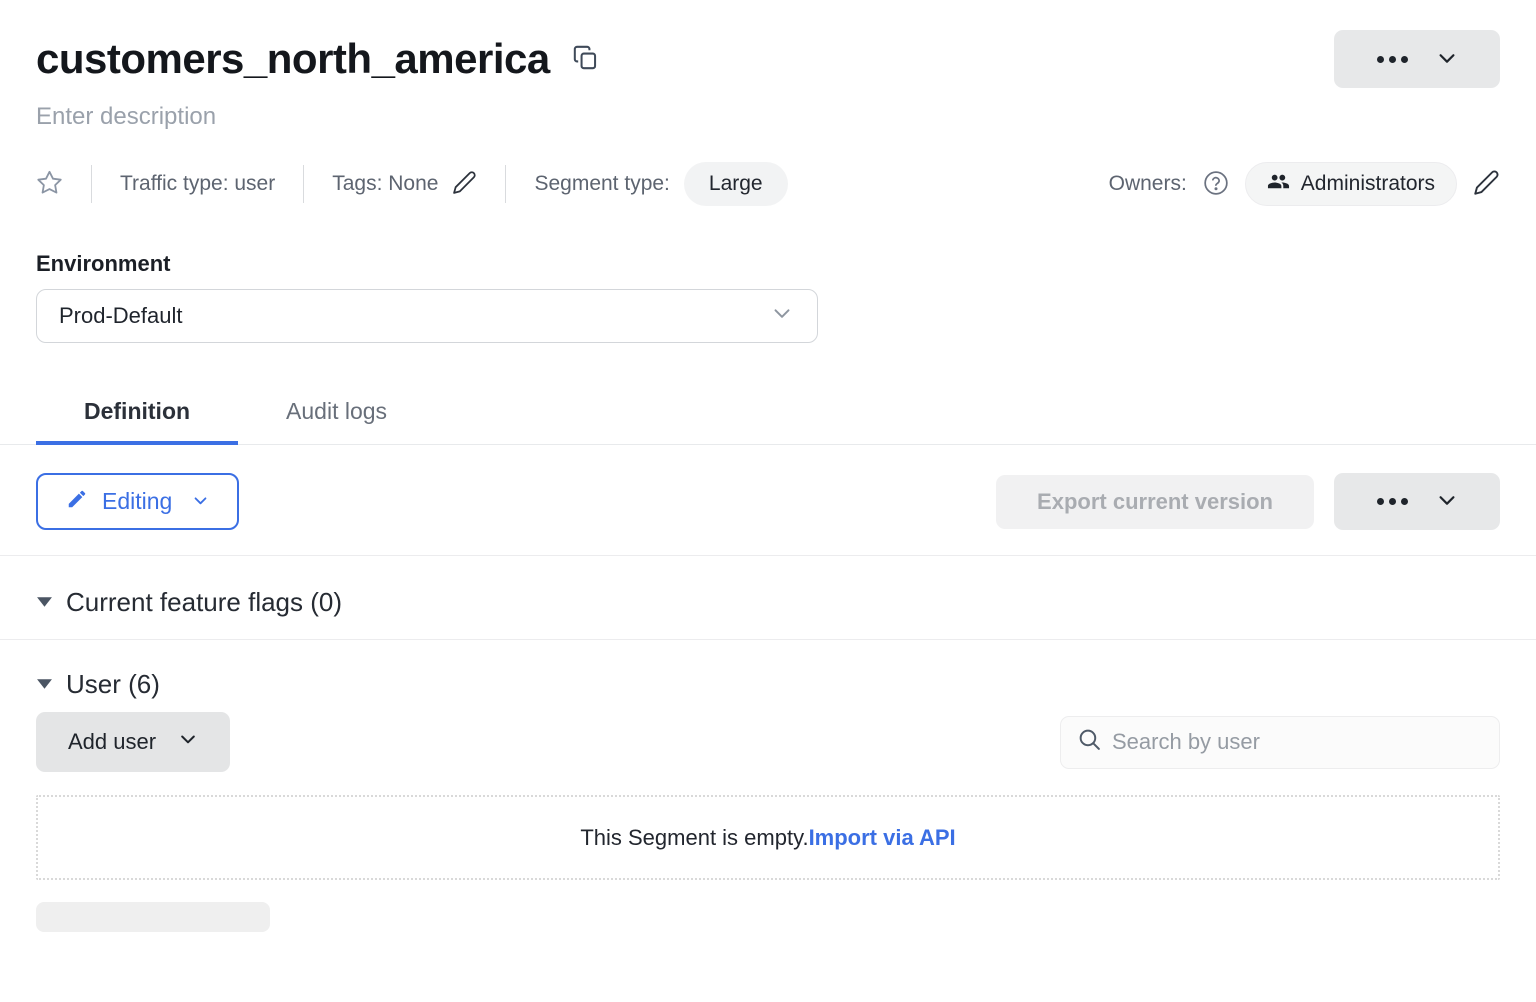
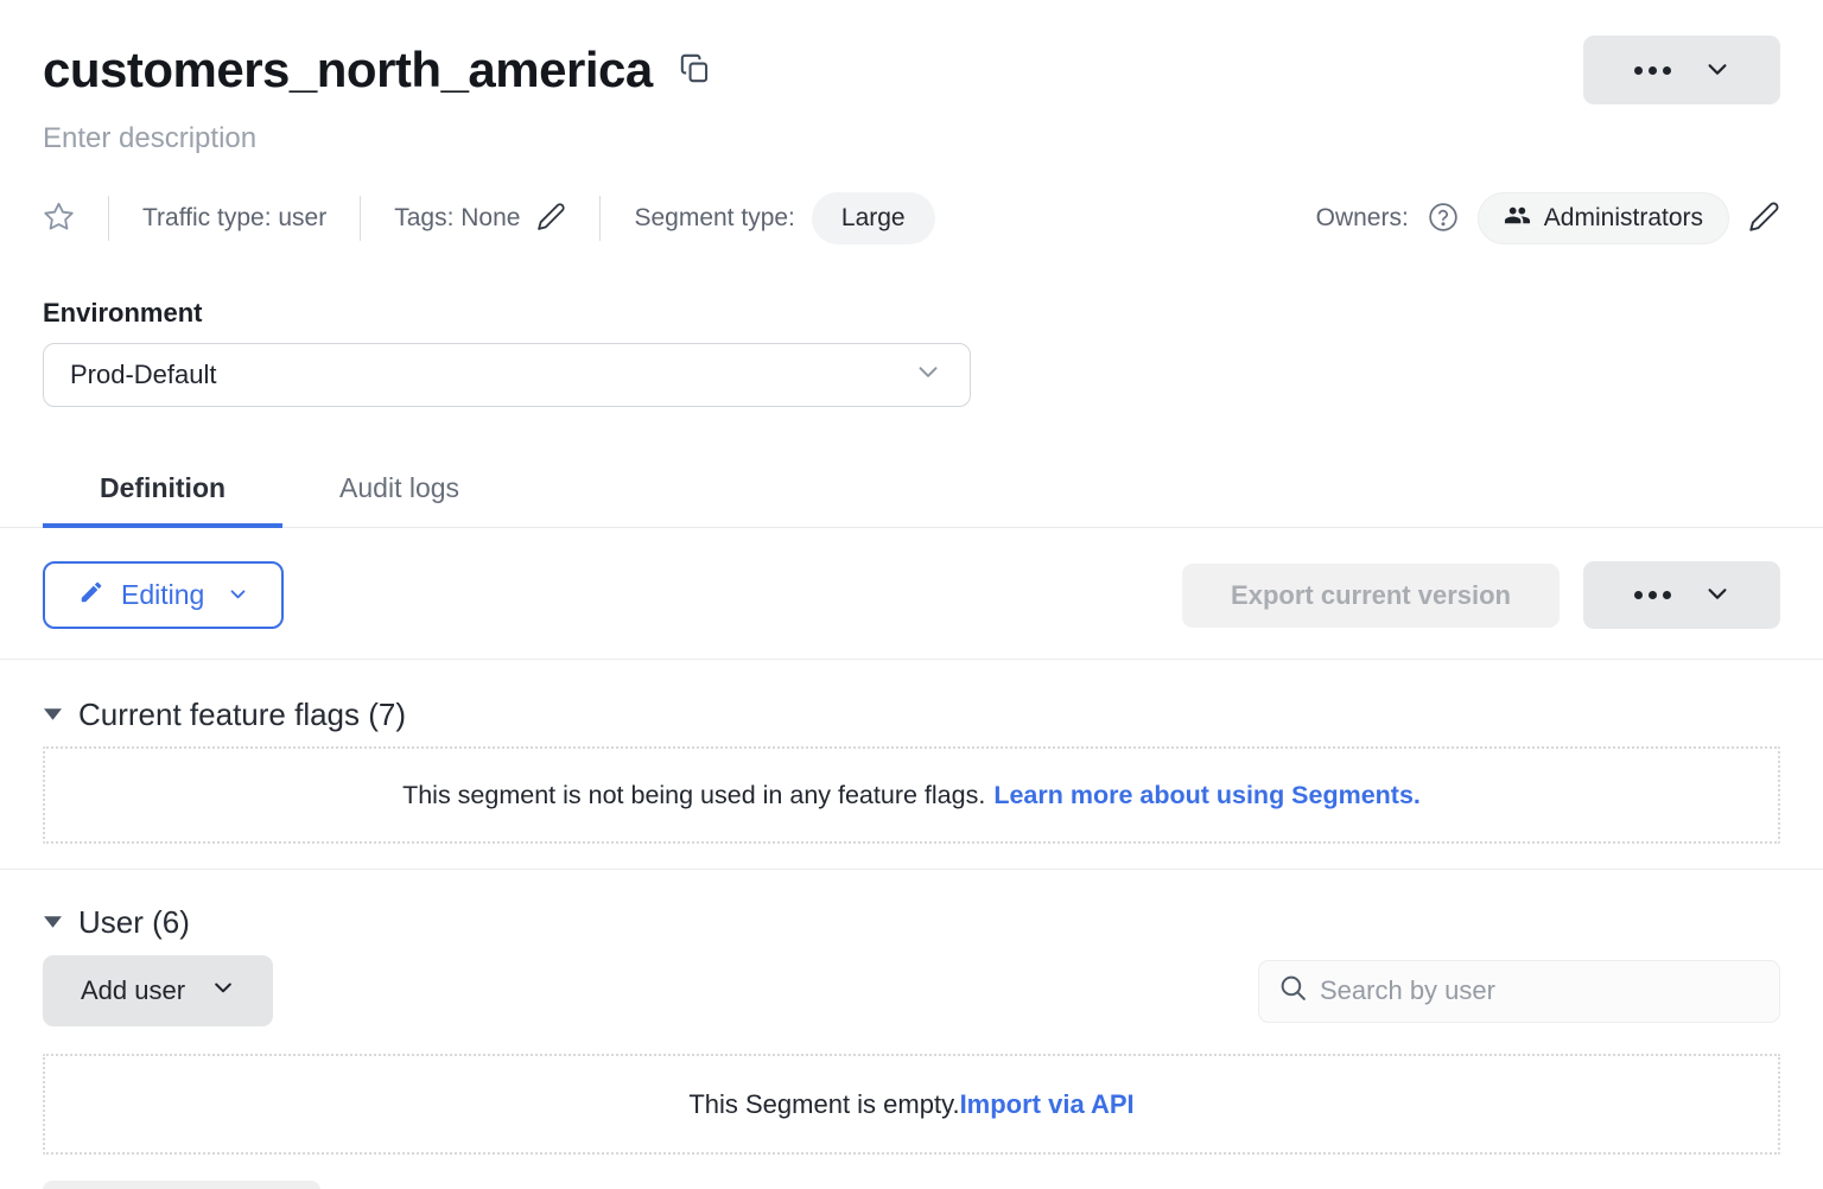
  customers_north_america
  Enter description
  Traffic type: user
  Tags: None
  Segment type:
  Large
  Owners:
  Administrators
  Environment
  Prod-Default
  Definition
  Audit logs
  Editing
  Export current version
- Current feature flags (0)
+ Current feature flags (7)
+ This segment is not being used in any feature flags.
+ Learn more about using Segments.
  User (6)
  Add user
  Search by user
  This Segment is empty.
  Import via API
